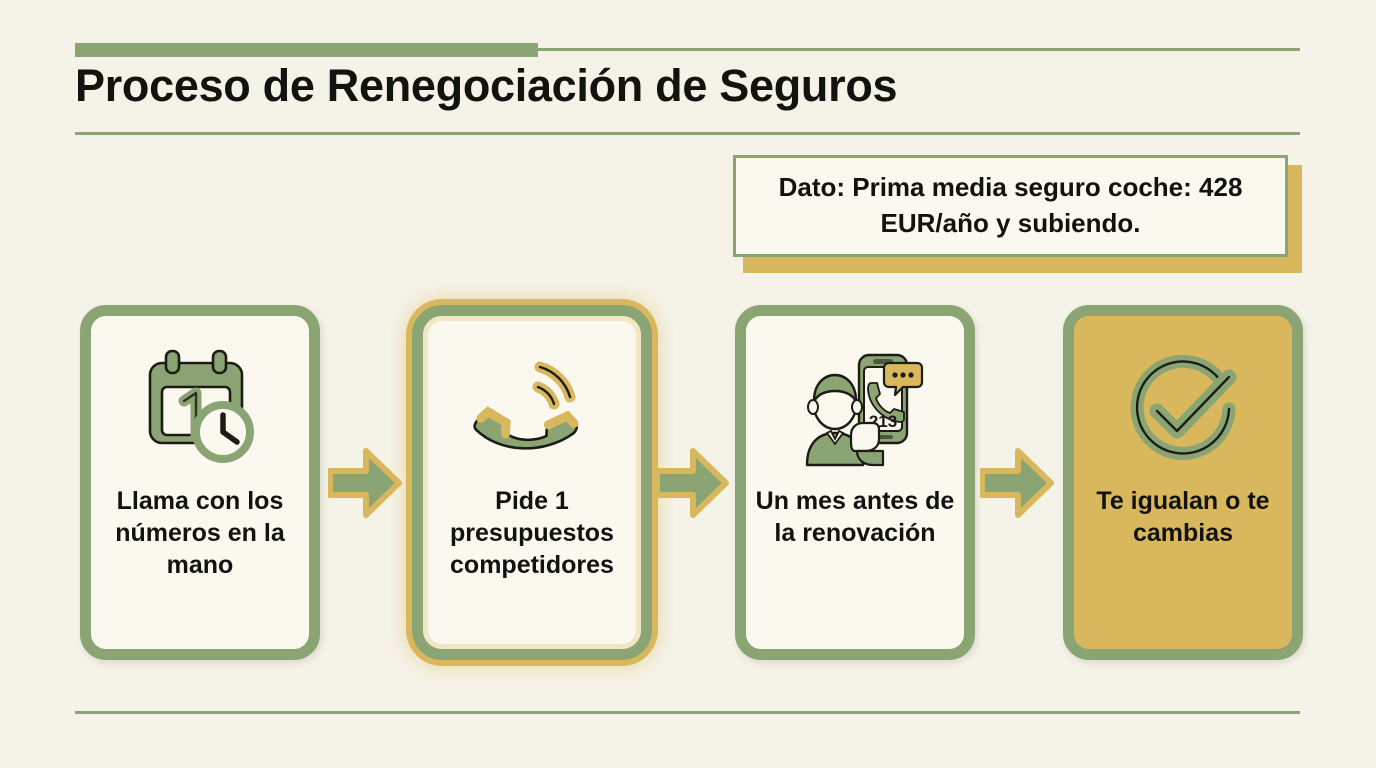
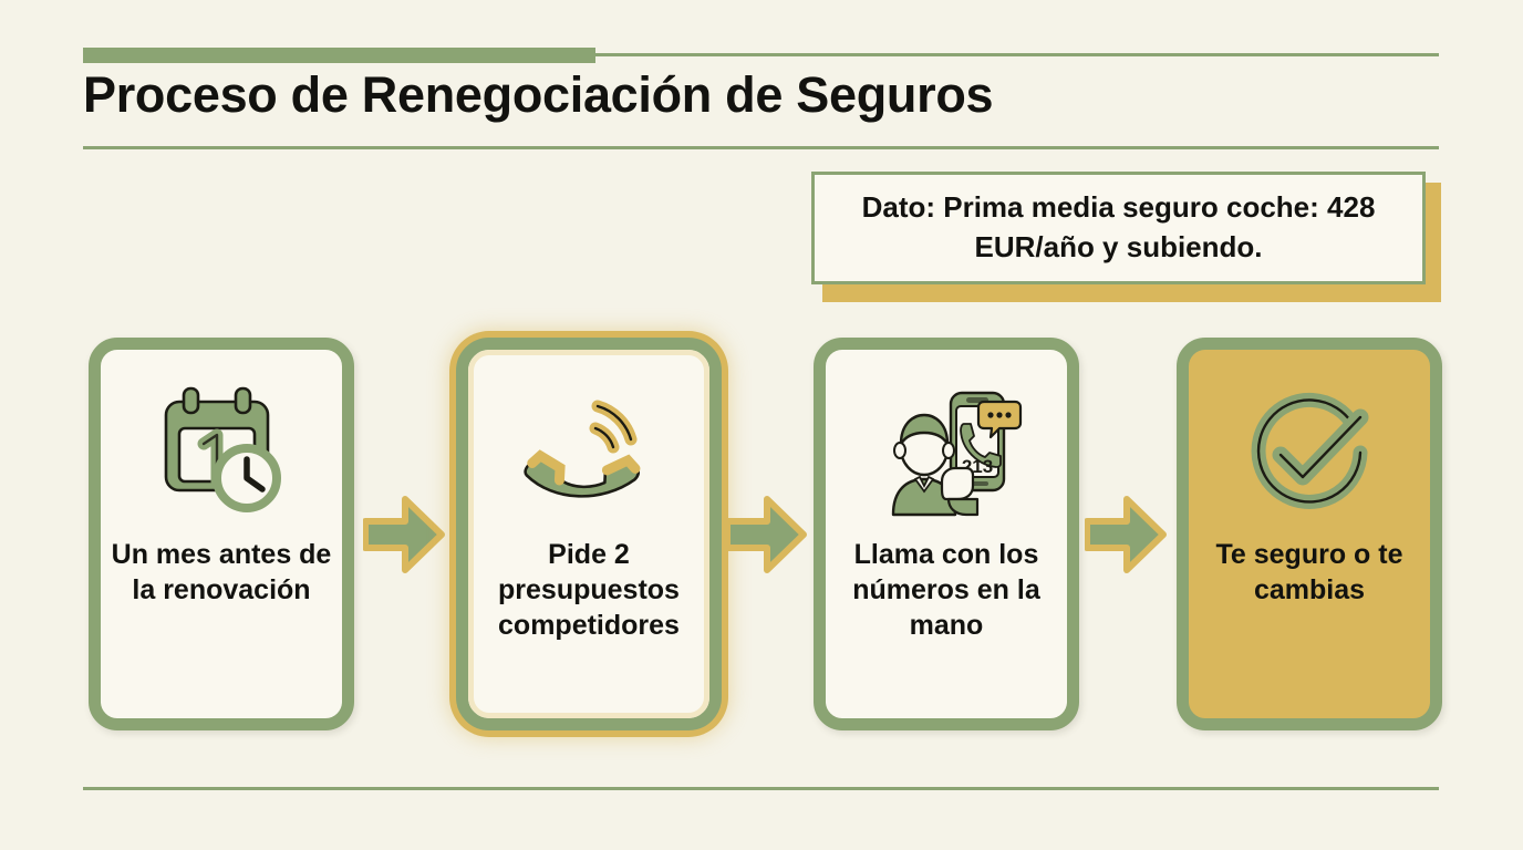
  Proceso de Renegociación de Seguros
  Dato: Prima media seguro coche: 428 EUR/año y subiendo.
- Llama con los números en la mano
+ Un mes antes de la renovación
- Pide 1 presupuestos competidores
+ Pide 2 presupuestos competidores
  213
- Un mes antes de la renovación
+ Llama con los números en la mano
- Te igualan o te cambias
+ Te seguro o te cambias
